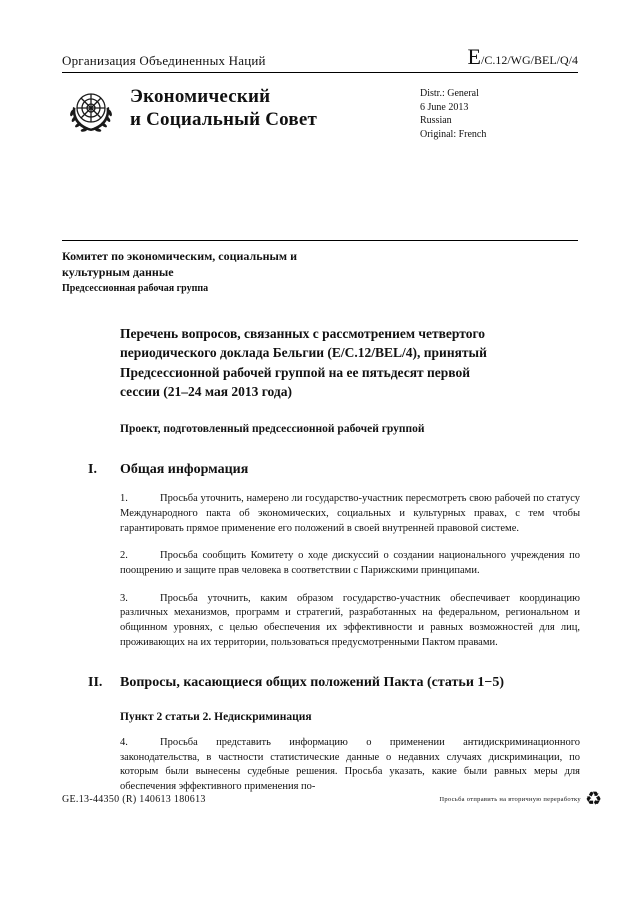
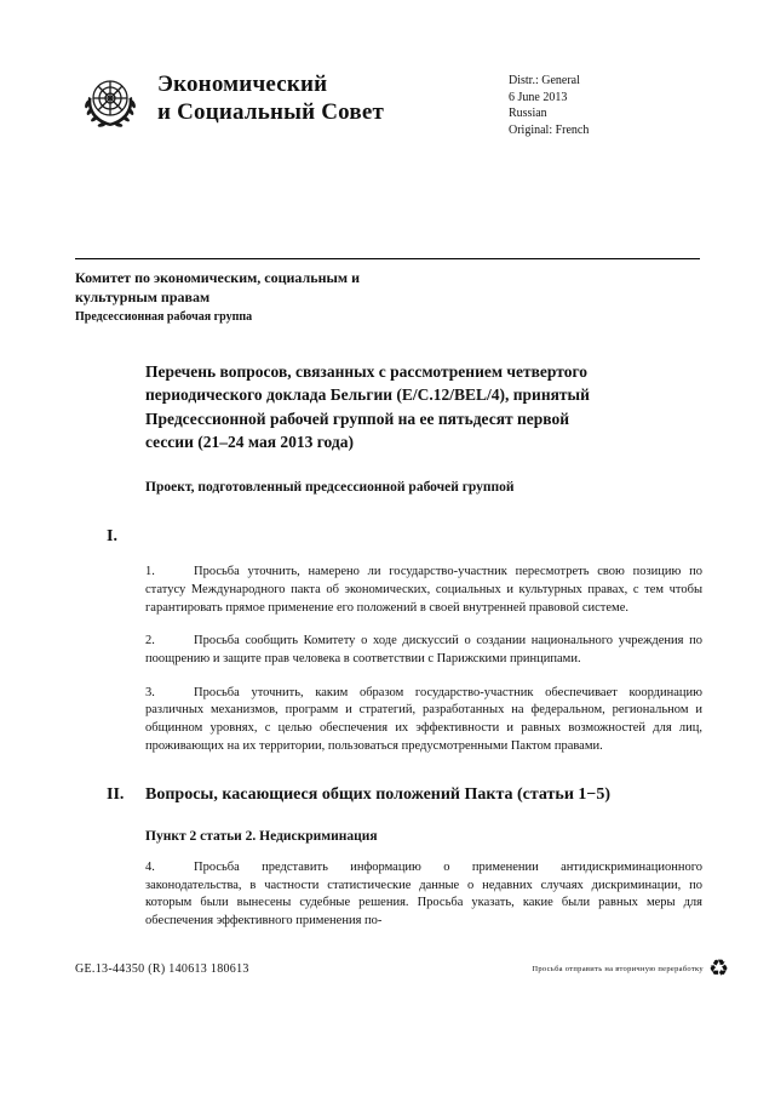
- Организация Объединенных Наций
- E/C.12/WG/BEL/Q/4
  Экономический
  и Социальный Совет
  Distr.: General
  6 June 2013
  Russian
  Original: French
- Комитет по экономическим, социальным и культурным данные
+ Комитет по экономическим, социальным и культурным правам
  Предсессионная рабочая группа
  Перечень вопросов, связанных с рассмотрением четвертого периодического доклада Бельгии (E/C.12/BEL/4), принятый Предсессионной рабочей группой на ее пятьдесят первой сессии (21–24 мая 2013 года)
  Проект, подготовленный предсессионной рабочей группой
  I.
- Общая информация
- 1. Просьба уточнить, намерено ли государство-участник пересмотреть свою рабочей по статусу Международного пакта об экономических, социальных и культурных правах, с тем чтобы гарантировать прямое применение его положений в своей внутренней правовой системе.
+ 1. Просьба уточнить, намерено ли государство-участник пересмотреть свою позицию по статусу Международного пакта об экономических, социальных и культурных правах, с тем чтобы гарантировать прямое применение его положений в своей внутренней правовой системе.
  2. Просьба сообщить Комитету о ходе дискуссий о создании национального учреждения по поощрению и защите прав человека в соответствии с Парижскими принципами.
  3. Просьба уточнить, каким образом государство-участник обеспечивает координацию различных механизмов, программ и стратегий, разработанных на федеральном, региональном и общинном уровнях, с целью обеспечения их эффективности и равных возможностей для лиц, проживающих на их территории, пользоваться предусмотренными Пактом правами.
  II.
  Вопросы, касающиеся общих положений Пакта (статьи 1−5)
  Пункт 2 статьи 2. Недискриминация
  4. Просьба представить информацию о применении антидискриминационного законодательства, в частности статистические данные о недавних случаях дискриминации, по которым были вынесены судебные решения. Просьба указать, какие были равных меры для обеспечения эффективного применения по-
  GE.13-44350 (R) 140613 180613
  ♻
